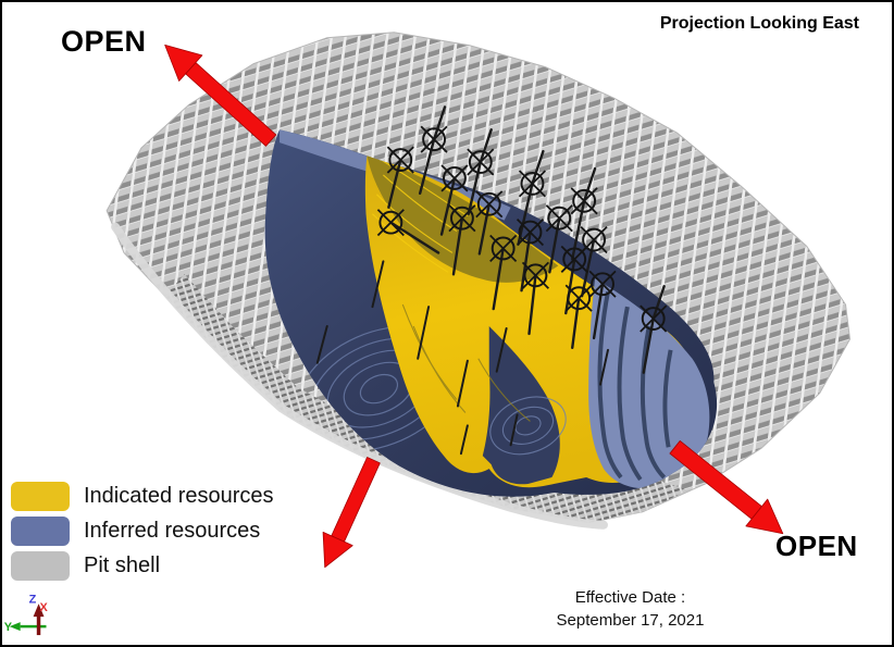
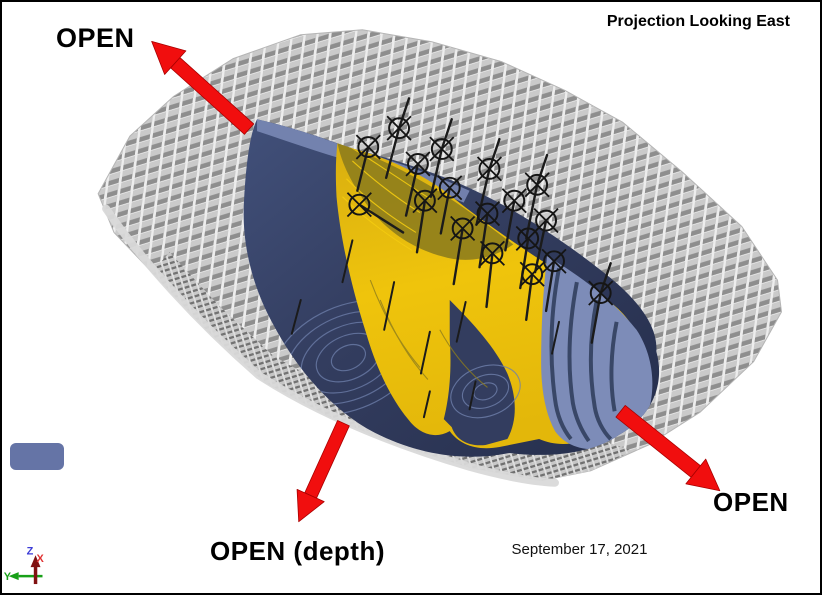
  Z
  X
  Y
  OPEN
  Projection Looking East
+ OPEN (depth)
  OPEN
- Indicated resources
- Inferred resources
- Pit shell
- Effective Date :
  September 17, 2021
